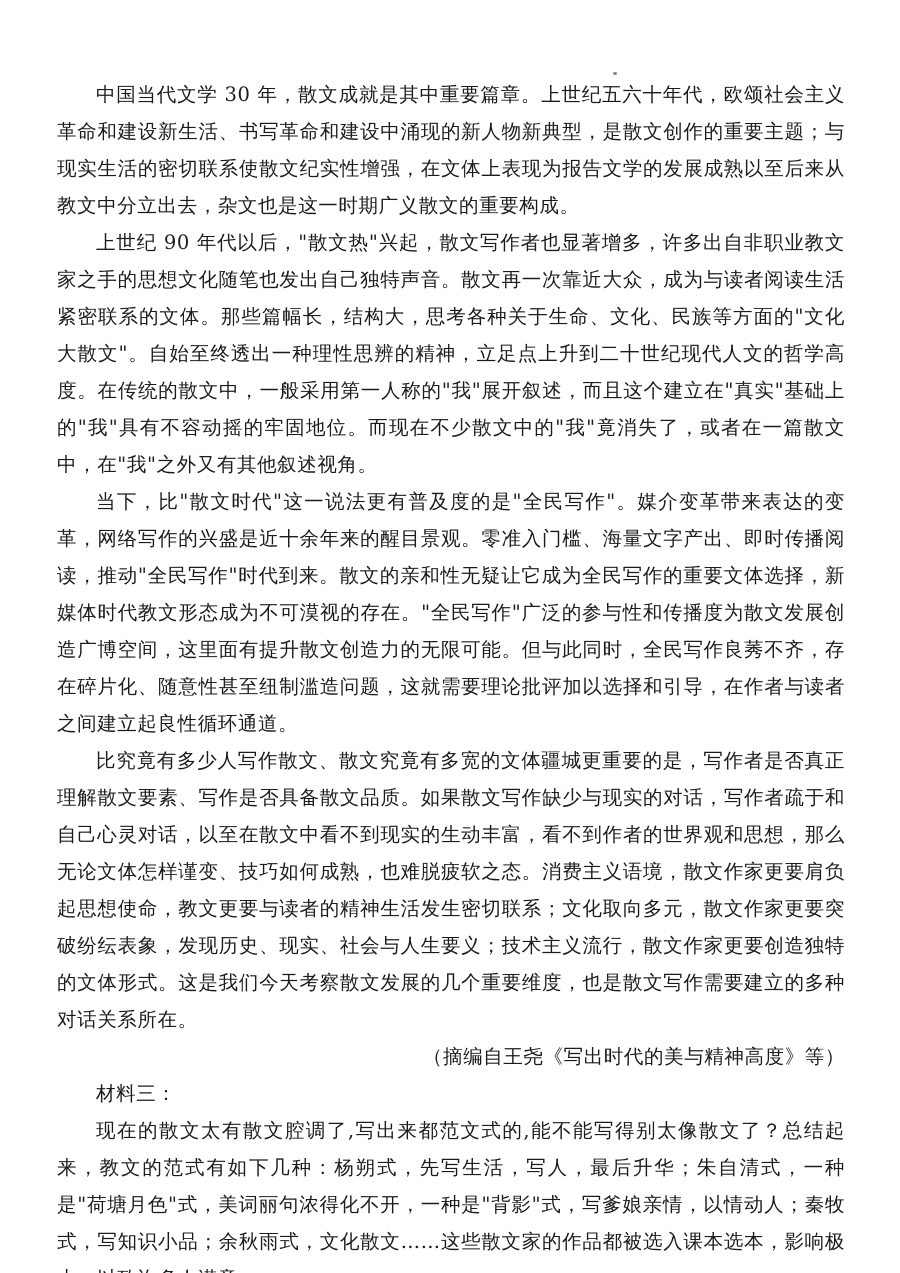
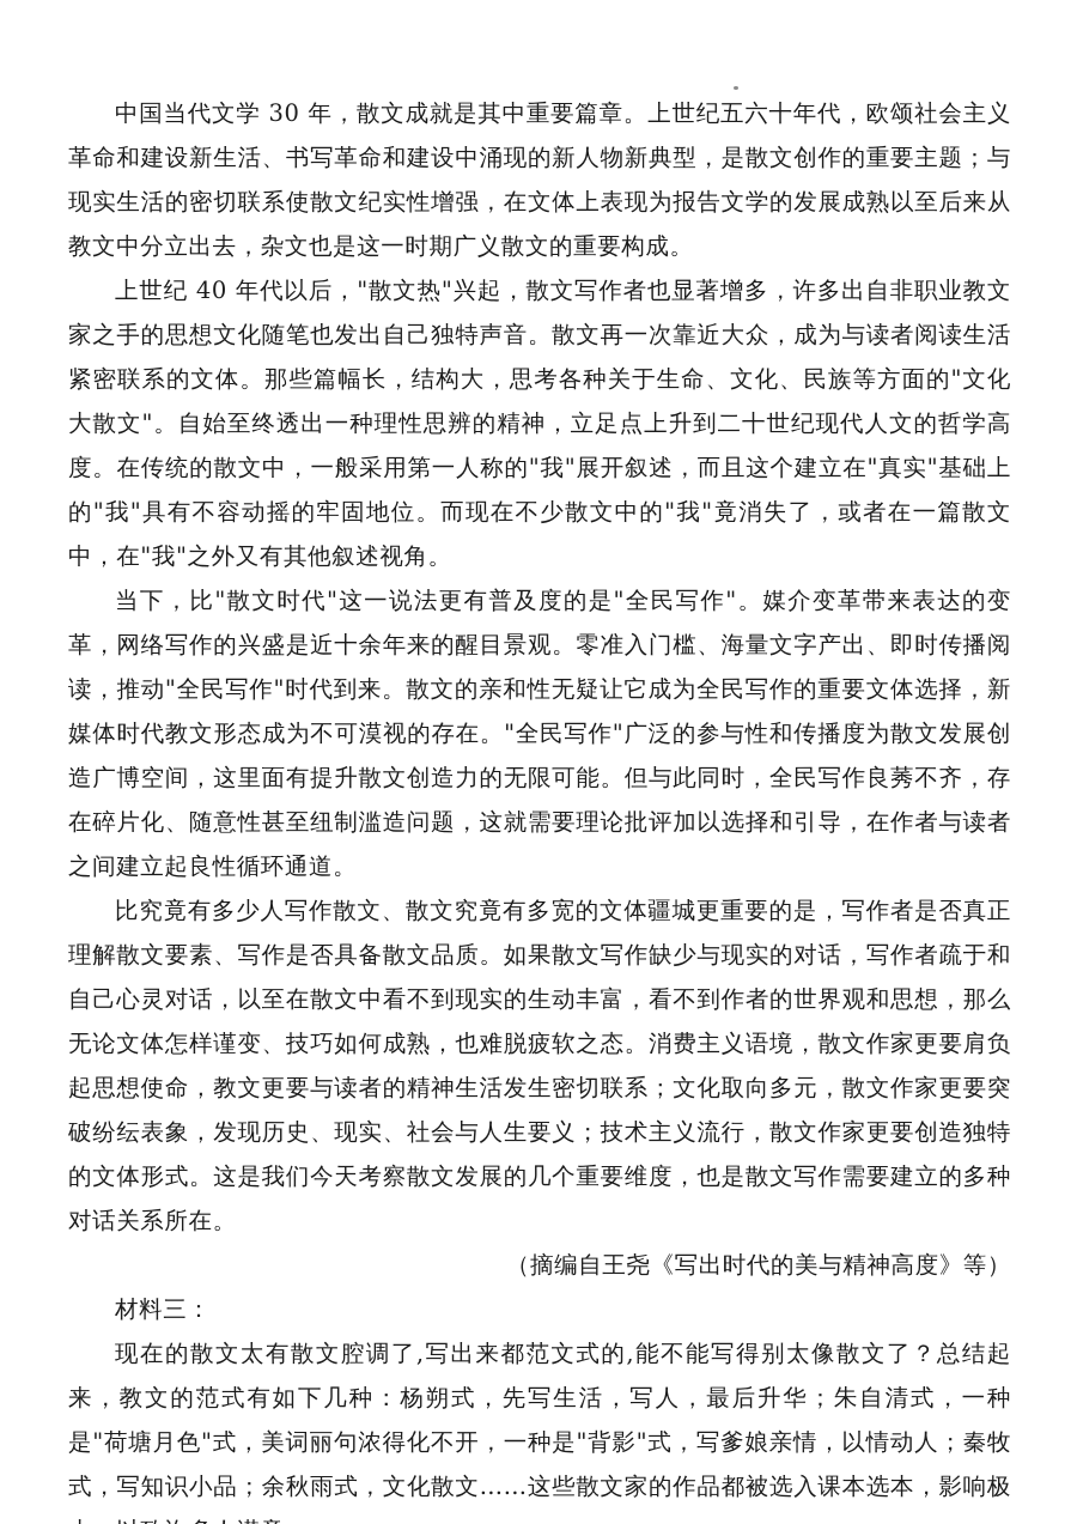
  中国当代文学 30 年，散文成就是其中重要篇章。上世纪五六十年代，欧颂社会主义革命和建设新生活、书写革命和建设中涌现的新人物新典型，是散文创作的重要主题；与现实生活的密切联系使散文纪实性增强，在文体上表现为报告文学的发展成熟以至后来从教文中分立出去，杂文也是这一时期广义散文的重要构成。
- 上世纪 90 年代以后，"散文热"兴起，散文写作者也显著增多，许多出自非职业教文家之手的思想文化随笔也发出自己独特声音。散文再一次靠近大众，成为与读者阅读生活紧密联系的文体。那些篇幅长，结构大，思考各种关于生命、文化、民族等方面的"文化大散文"。自始至终透出一种理性思辨的精神，立足点上升到二十世纪现代人文的哲学高度。在传统的散文中，一般采用第一人称的"我"展开叙述，而且这个建立在"真实"基础上的"我"具有不容动摇的牢固地位。而现在不少散文中的"我"竟消失了，或者在一篇散文中，在"我"之外又有其他叙述视角。
+ 上世纪 40 年代以后，"散文热"兴起，散文写作者也显著增多，许多出自非职业教文家之手的思想文化随笔也发出自己独特声音。散文再一次靠近大众，成为与读者阅读生活紧密联系的文体。那些篇幅长，结构大，思考各种关于生命、文化、民族等方面的"文化大散文"。自始至终透出一种理性思辨的精神，立足点上升到二十世纪现代人文的哲学高度。在传统的散文中，一般采用第一人称的"我"展开叙述，而且这个建立在"真实"基础上的"我"具有不容动摇的牢固地位。而现在不少散文中的"我"竟消失了，或者在一篇散文中，在"我"之外又有其他叙述视角。
  当下，比"散文时代"这一说法更有普及度的是"全民写作"。媒介变革带来表达的变革，网络写作的兴盛是近十余年来的醒目景观。零准入门槛、海量文字产出、即时传播阅读，推动"全民写作"时代到来。散文的亲和性无疑让它成为全民写作的重要文体选择，新媒体时代教文形态成为不可漠视的存在。"全民写作"广泛的参与性和传播度为散文发展创造广博空间，这里面有提升散文创造力的无限可能。但与此同时，全民写作良莠不齐，存在碎片化、随意性甚至纽制滥造问题，这就需要理论批评加以选择和引导，在作者与读者之间建立起良性循环通道。
  比究竟有多少人写作散文、散文究竟有多宽的文体疆城更重要的是，写作者是否真正理解散文要素、写作是否具备散文品质。如果散文写作缺少与现实的对话，写作者疏于和自己心灵对话，以至在散文中看不到现实的生动丰富，看不到作者的世界观和思想，那么无论文体怎样谨变、技巧如何成熟，也难脱疲软之态。消费主义语境，散文作家更要肩负起思想使命，教文更要与读者的精神生活发生密切联系；文化取向多元，散文作家更要突破纷纭表象，发现历史、现实、社会与人生要义；技术主义流行，散文作家更要创造独特的文体形式。这是我们今天考察散文发展的几个重要维度，也是散文写作需要建立的多种对话关系所在。
  （摘编自王尧《写出时代的美与精神高度》等）
  材料三：
  现在的散文太有散文腔调了,写出来都范文式的,能不能写得别太像散文了？总结起来，教文的范式有如下几种：杨朔式，先写生活，写人，最后升华；朱自清式，一种是"荷塘月色"式，美词丽句浓得化不开，一种是"背影"式，写爹娘亲情，以情动人；秦牧式，写知识小品；余秋雨式，文化散文……这些散文家的作品都被选入课本选本，影响极
